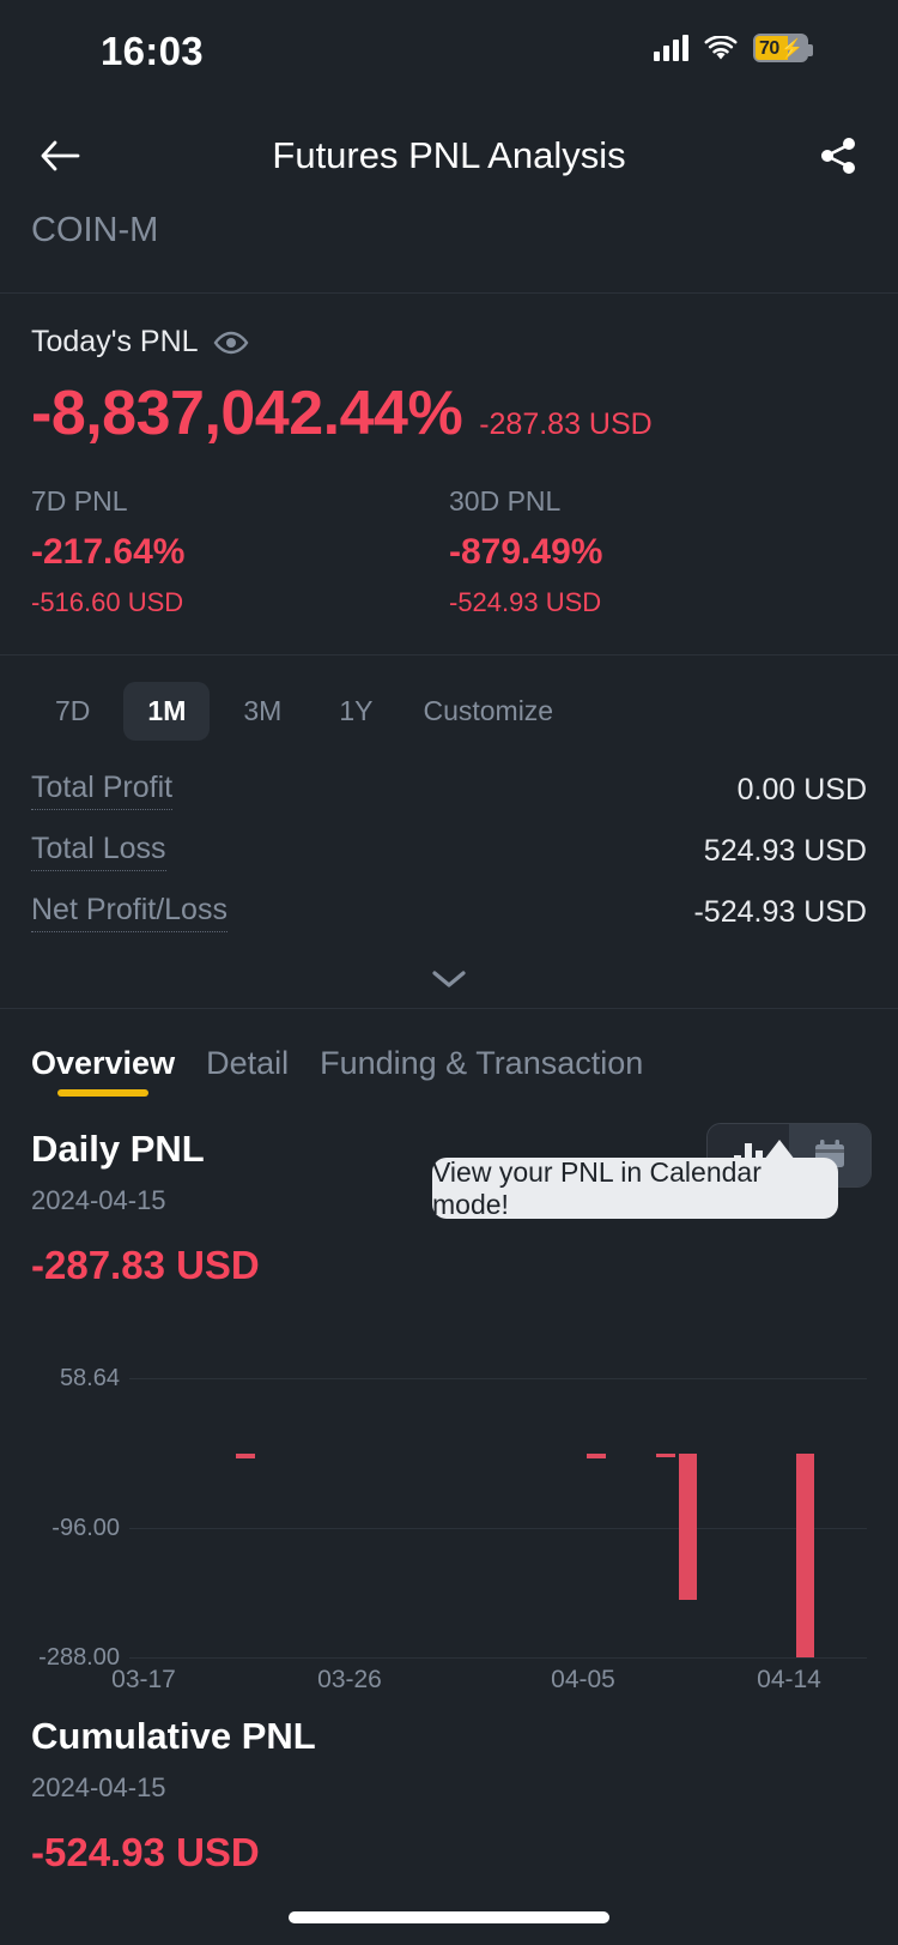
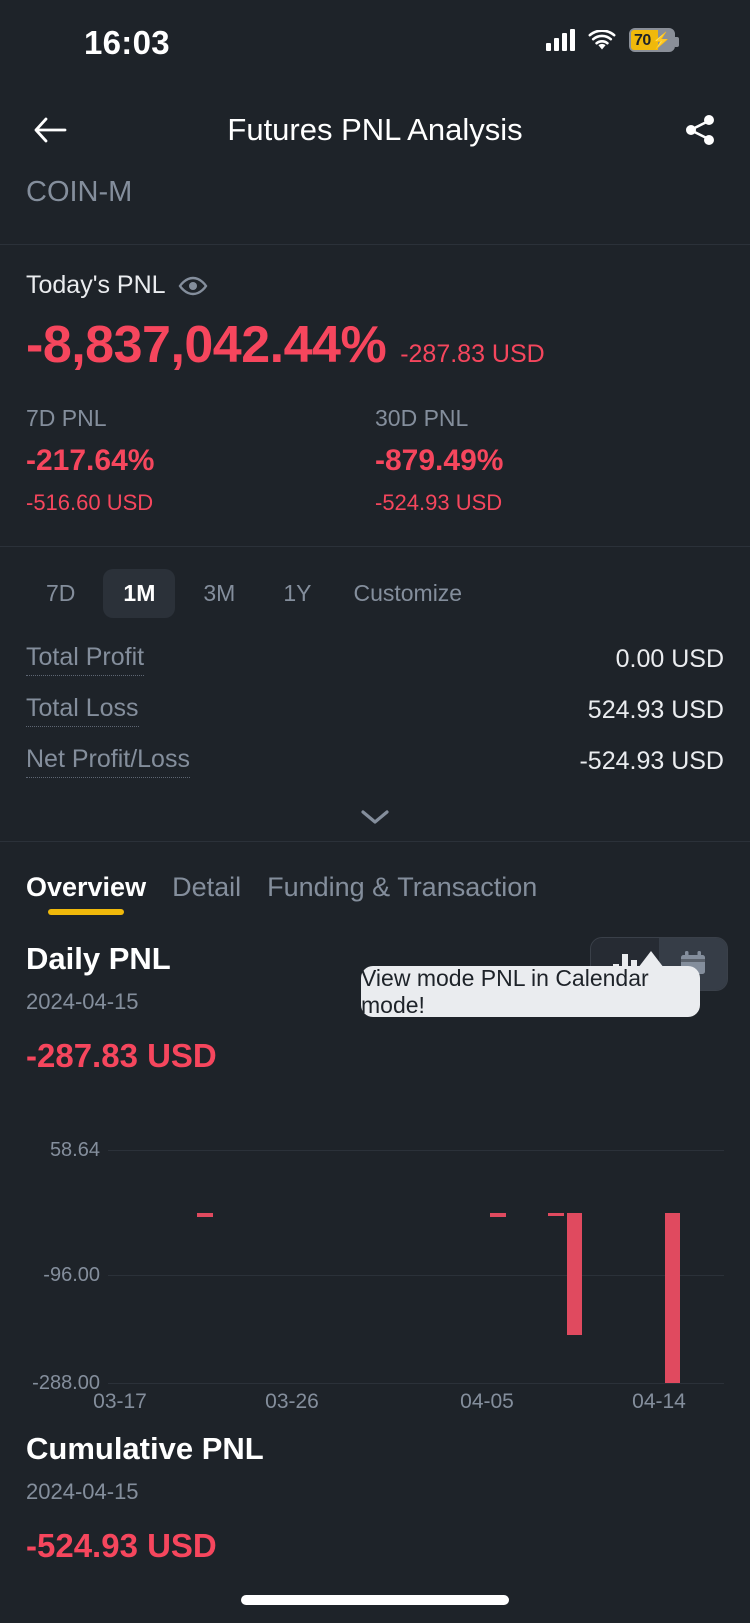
  16:03
  70
  ⚡
  Futures PNL Analysis
  COIN-M
  Today's PNL
  -8,837,042.44%
  -287.83 USD
  7D PNL
  -217.64%
  -516.60 USD
  30D PNL
  -879.49%
  -524.93 USD
  7D
  1M
  3M
  1Y
  Customize
  Total Profit
  0.00 USD
  Total Loss
  524.93 USD
  Net Profit/Loss
  -524.93 USD
  Overview
  Detail
  Funding & Transaction
  Daily PNL
  2024-04-15
  -287.83 USD
- View your PNL in Calendar mode!
+ View mode PNL in Calendar mode!
  58.64
  -96.00
  -288.00
  03-17
  03-26
  04-05
  04-14
  Cumulative PNL
  2024-04-15
  -524.93 USD
